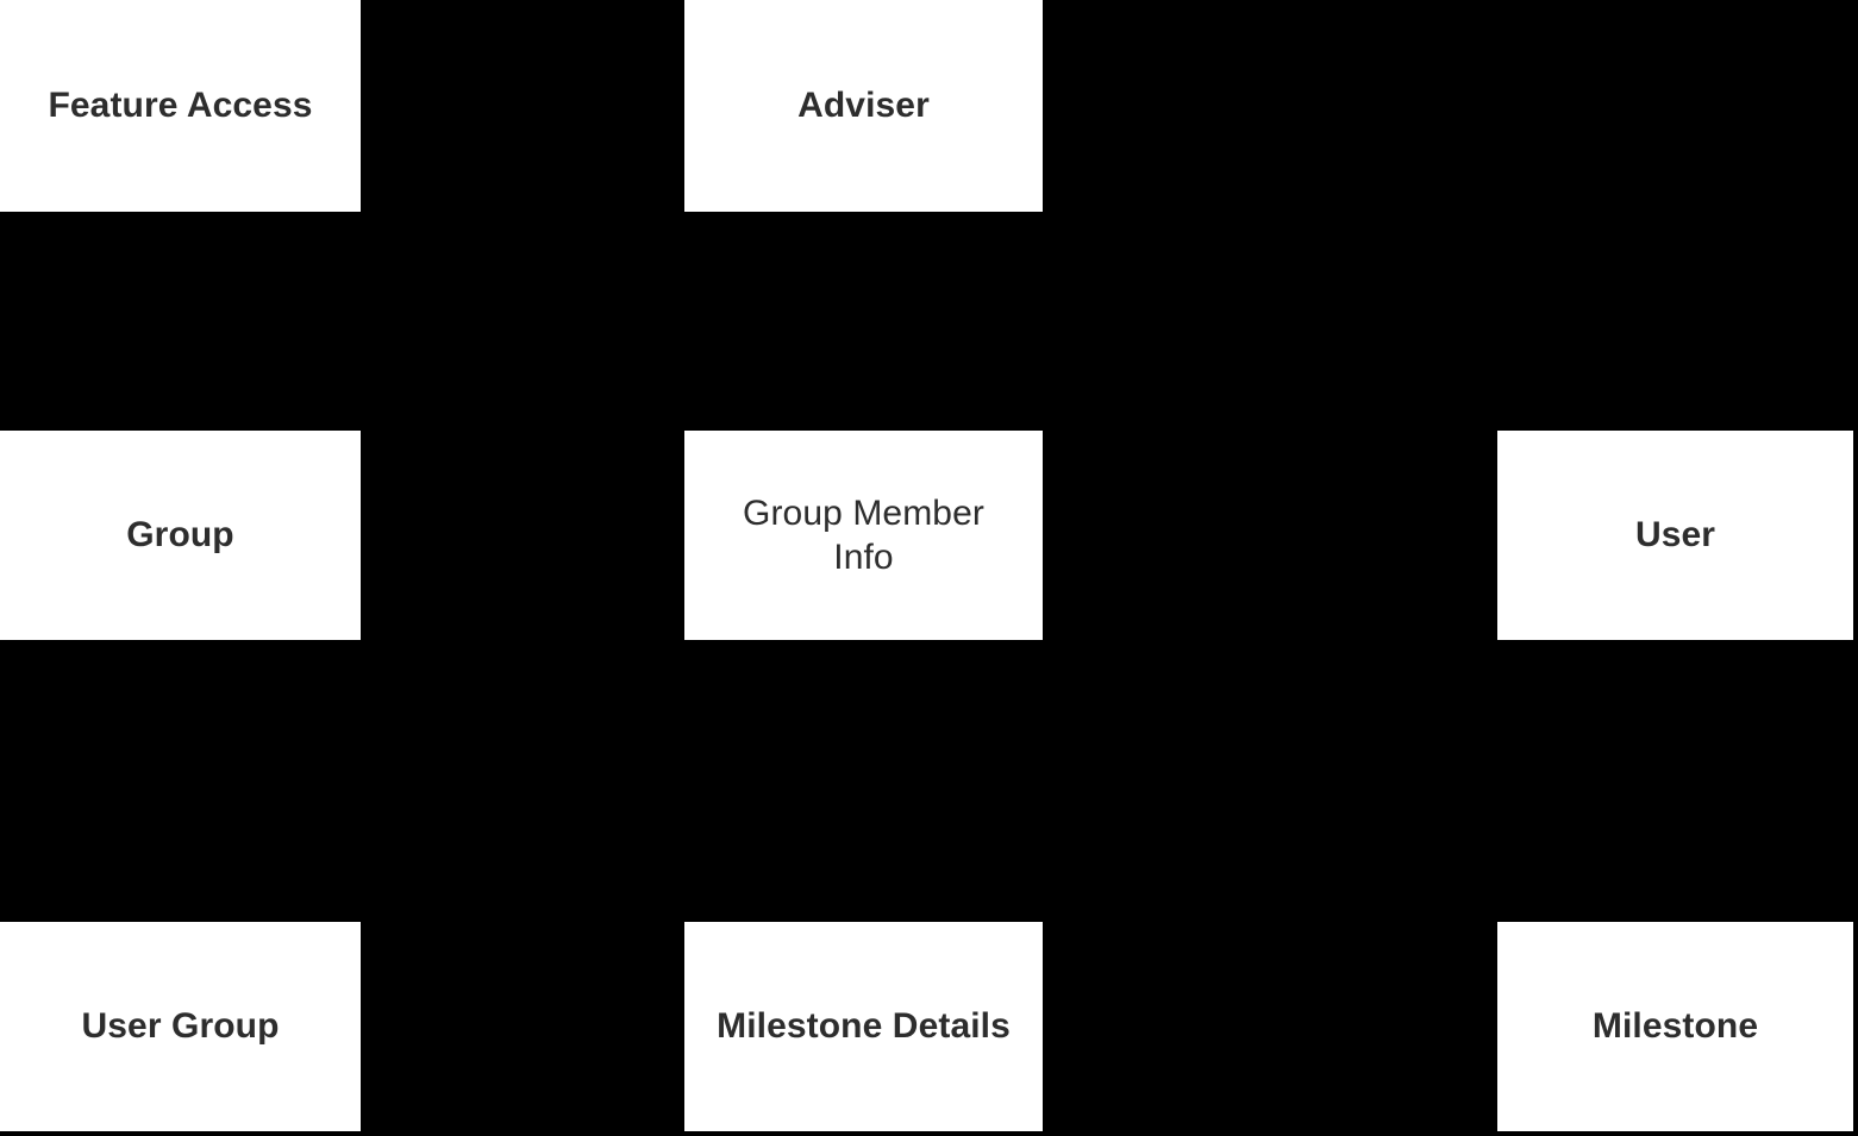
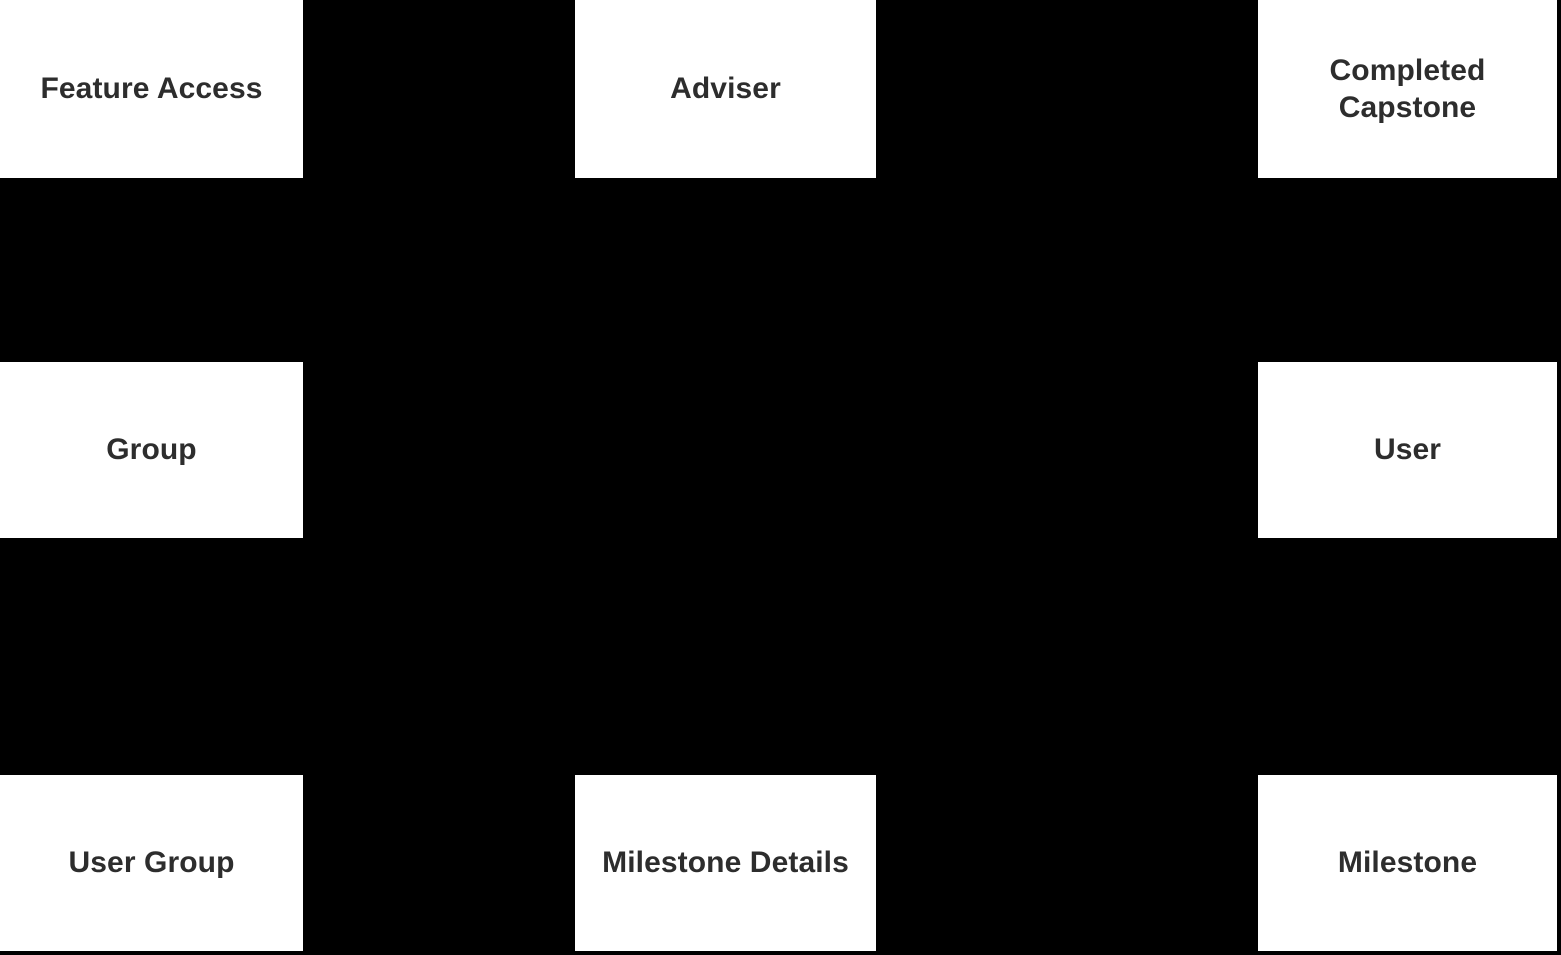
  Feature Access
  Adviser
+ Completed
+ Capstone
  Group
- Group Member
- Info
  User
  User Group
  Milestone Details
  Milestone
